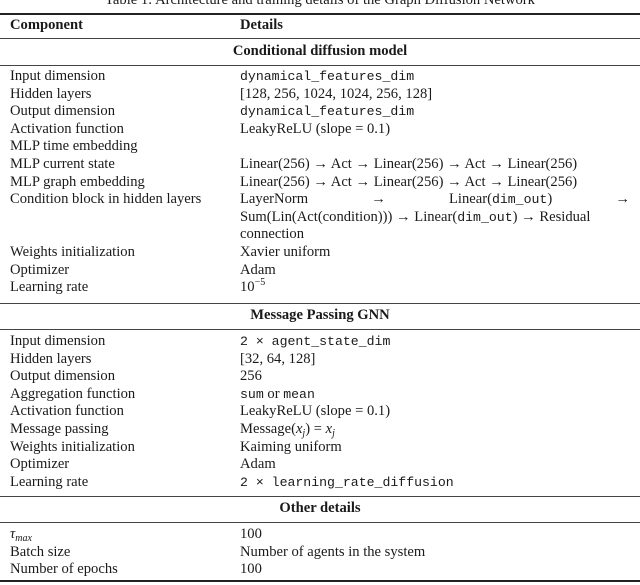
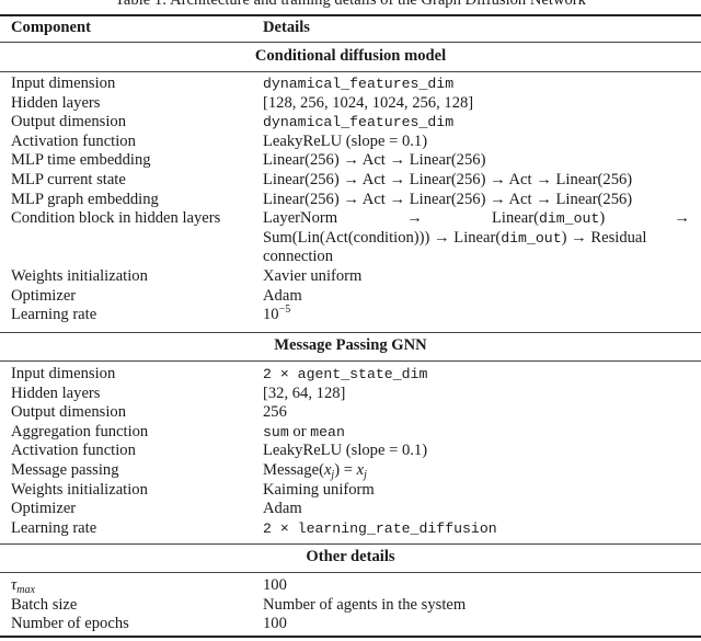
  Table 1: Architecture and training details of the Graph Diffusion Network
  Component
  Details
  Conditional diffusion model
  Input dimension
  dynamical_features_dim
  Hidden layers
  [128, 256, 1024, 1024, 256, 128]
  Output dimension
  dynamical_features_dim
  Activation function
  LeakyReLU (slope = 0.1)
  MLP time embedding
+ Linear(256) → Act → Linear(256)
  MLP current state
  Linear(256) → Act → Linear(256) → Act → Linear(256)
  MLP graph embedding
  Linear(256) → Act → Linear(256) → Act → Linear(256)
  Condition block in hidden layers
  LayerNorm
  →
  Linear(dim_out)
  →
  Sum(Lin(Act(condition))) → Linear(dim_out) → Residual
  connection
  Weights initialization
  Xavier uniform
  Optimizer
  Adam
  Learning rate
  10−5
  Message Passing GNN
  Input dimension
  2 × agent_state_dim
  Hidden layers
  [32, 64, 128]
  Output dimension
  256
  Aggregation function
  sum or mean
  Activation function
  LeakyReLU (slope = 0.1)
  Message passing
  Message(xj) = xj
  Weights initialization
  Kaiming uniform
  Optimizer
  Adam
  Learning rate
  2 × learning_rate_diffusion
  Other details
  τmax
  100
  Batch size
  Number of agents in the system
  Number of epochs
  100
